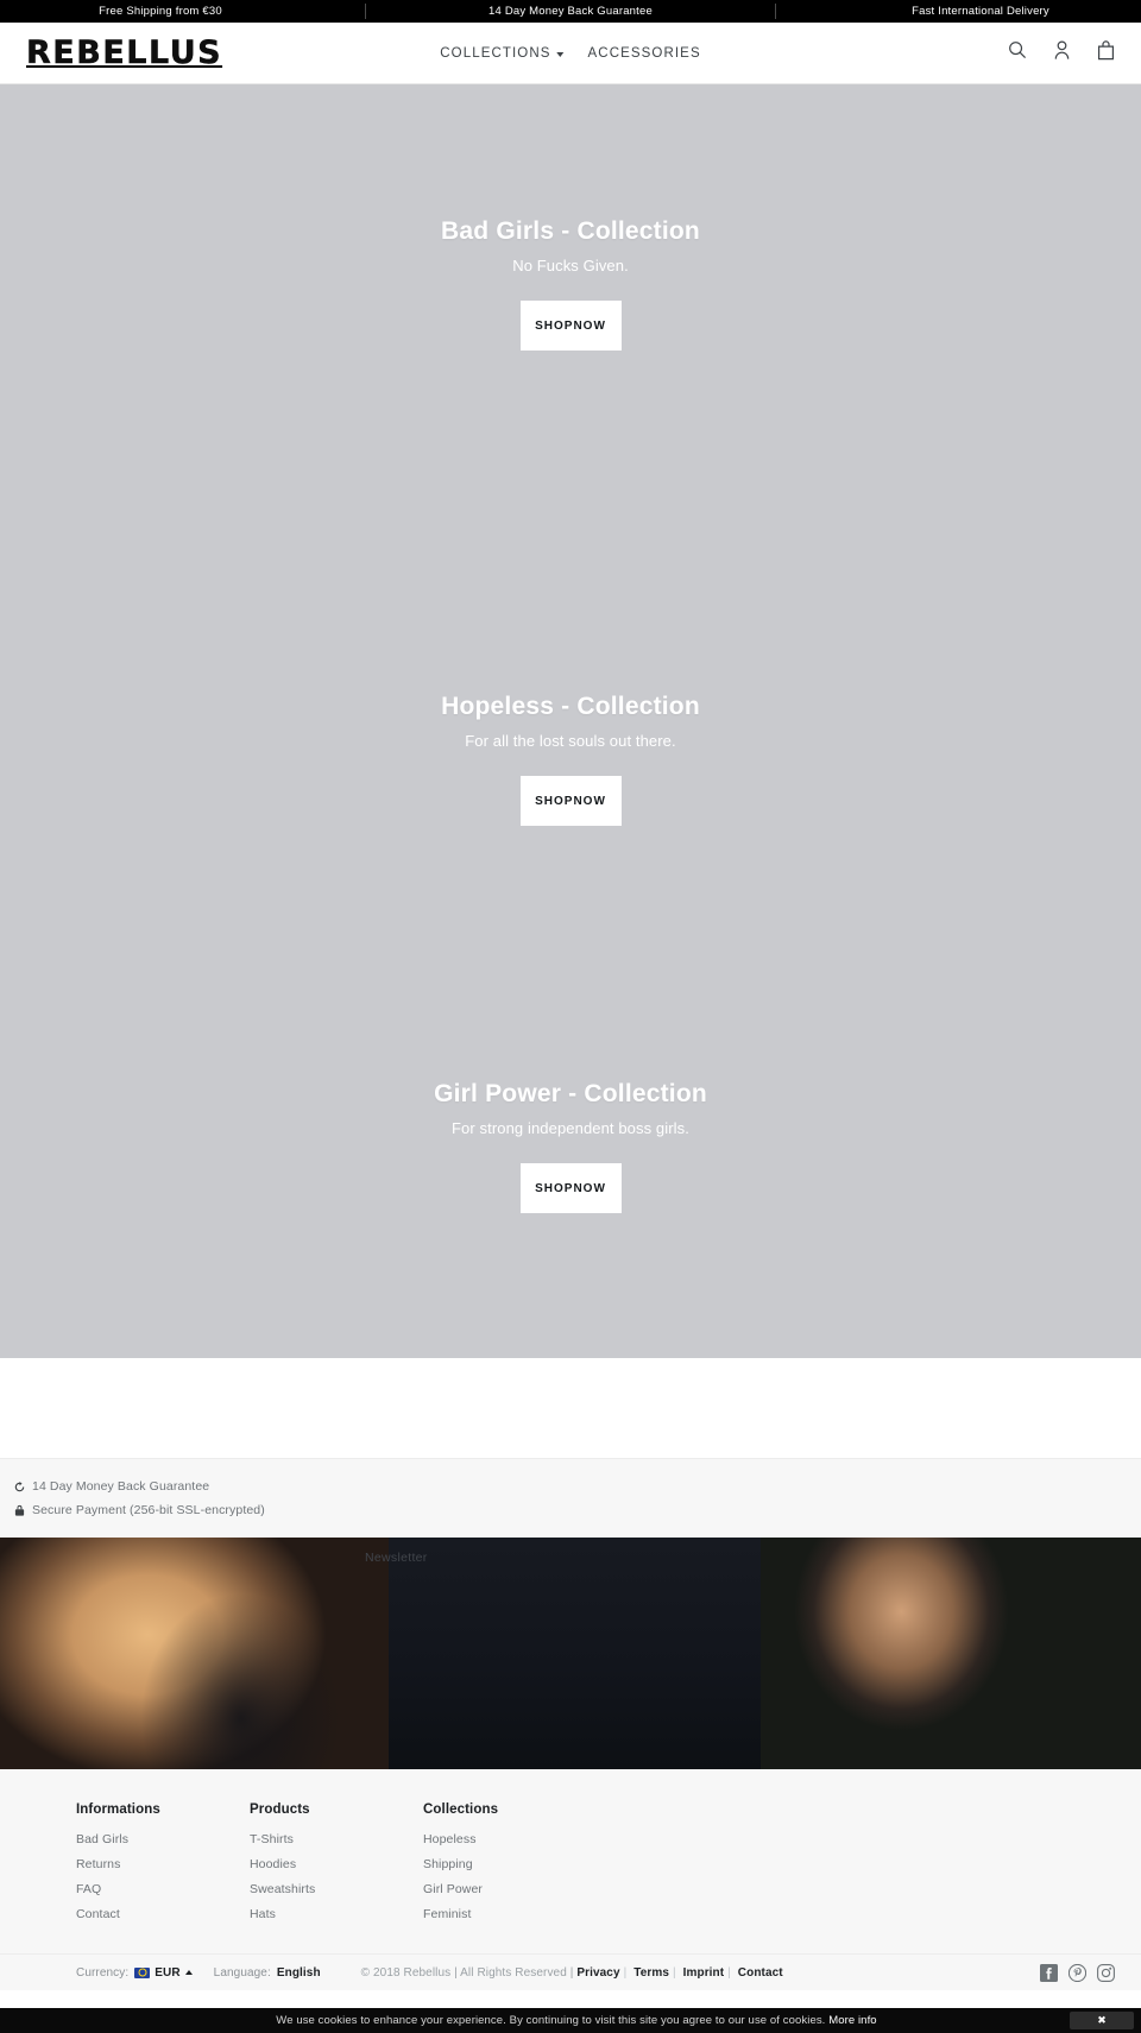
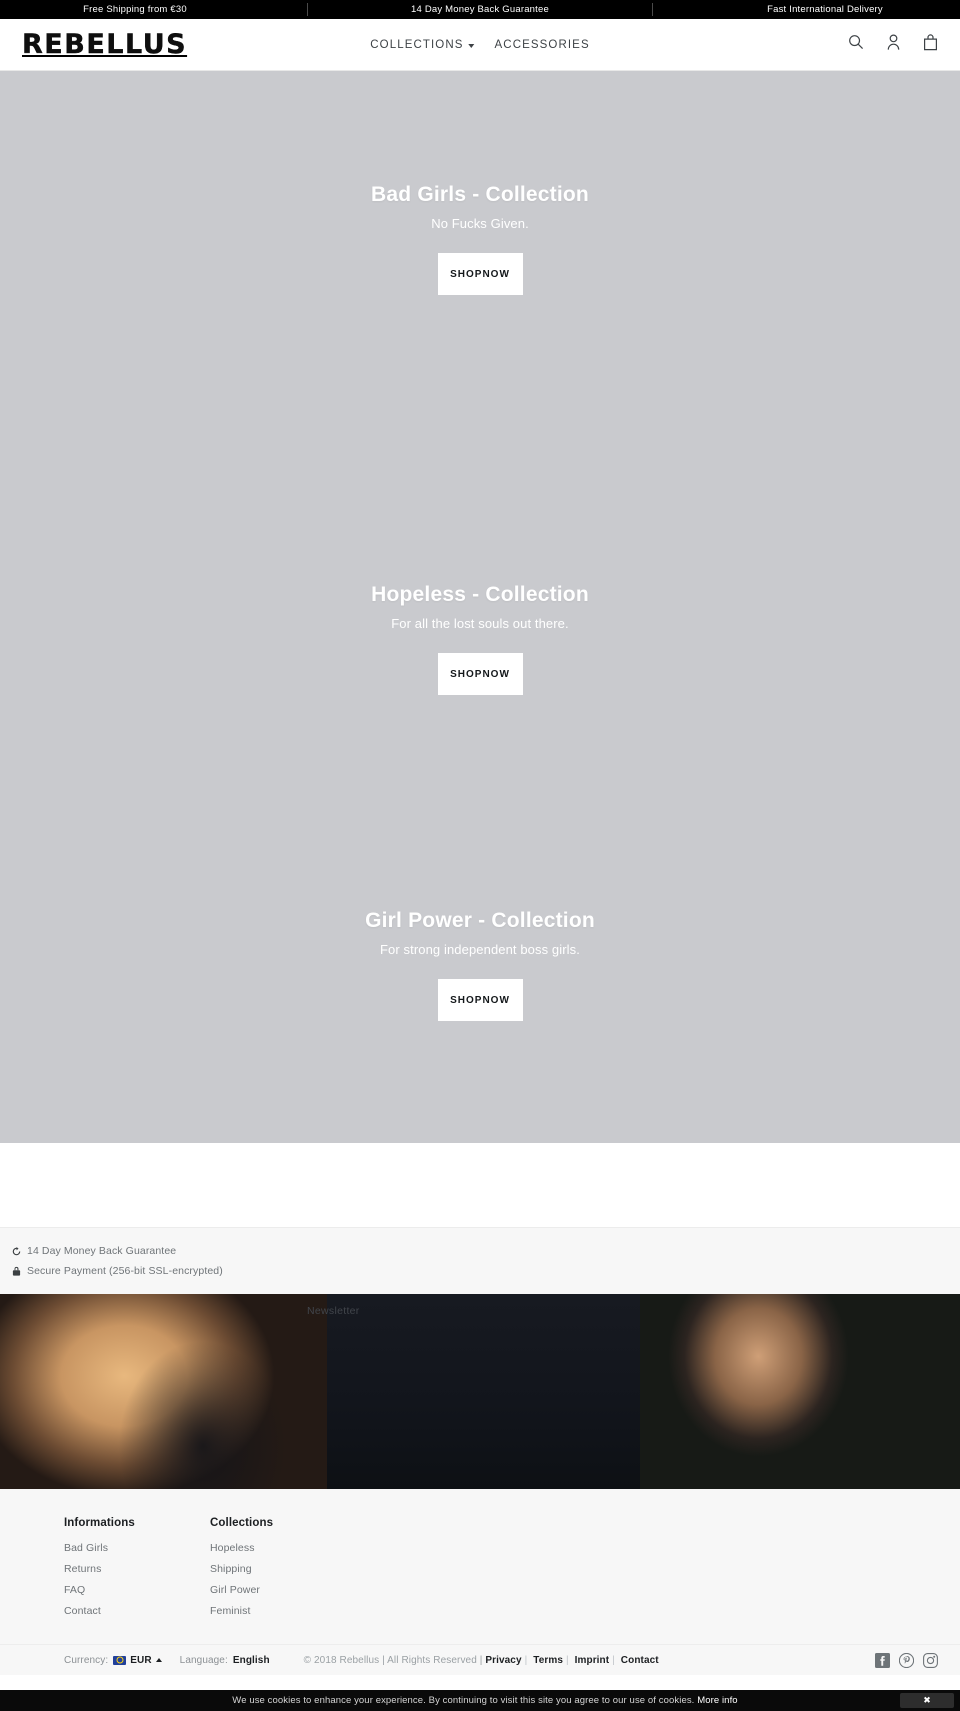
  Free Shipping from €30
  14 Day Money Back Guarantee
  Fast International Delivery
  REBELLUS
  COLLECTIONS
  ACCESSORIES
  Bad Girls - Collection
  No Fucks Given.
  SHOP
  NOW
  Hopeless - Collection
  For all the lost souls out there.
  SHOP
  NOW
  Girl Power - Collection
  For strong independent boss girls.
  SHOP
  NOW
  14 Day Money Back Guarantee
  Secure Payment (256-bit SSL-encrypted)
  Newsletter
  Informations
  Bad Girls
  Returns
  FAQ
  Contact
- Products
- T-Shirts
- Hoodies
- Sweatshirts
- Hats
  Collections
  Hopeless
  Shipping
  Girl Power
  Feminist
  Currency:
  EUR
  Language:
  English
  © 2018 Rebellus | All Rights Reserved | Privacy | Terms | Imprint | Contact
  We use cookies to enhance your experience. By continuing to visit this site you agree to our use of cookies. More info
  ✖
